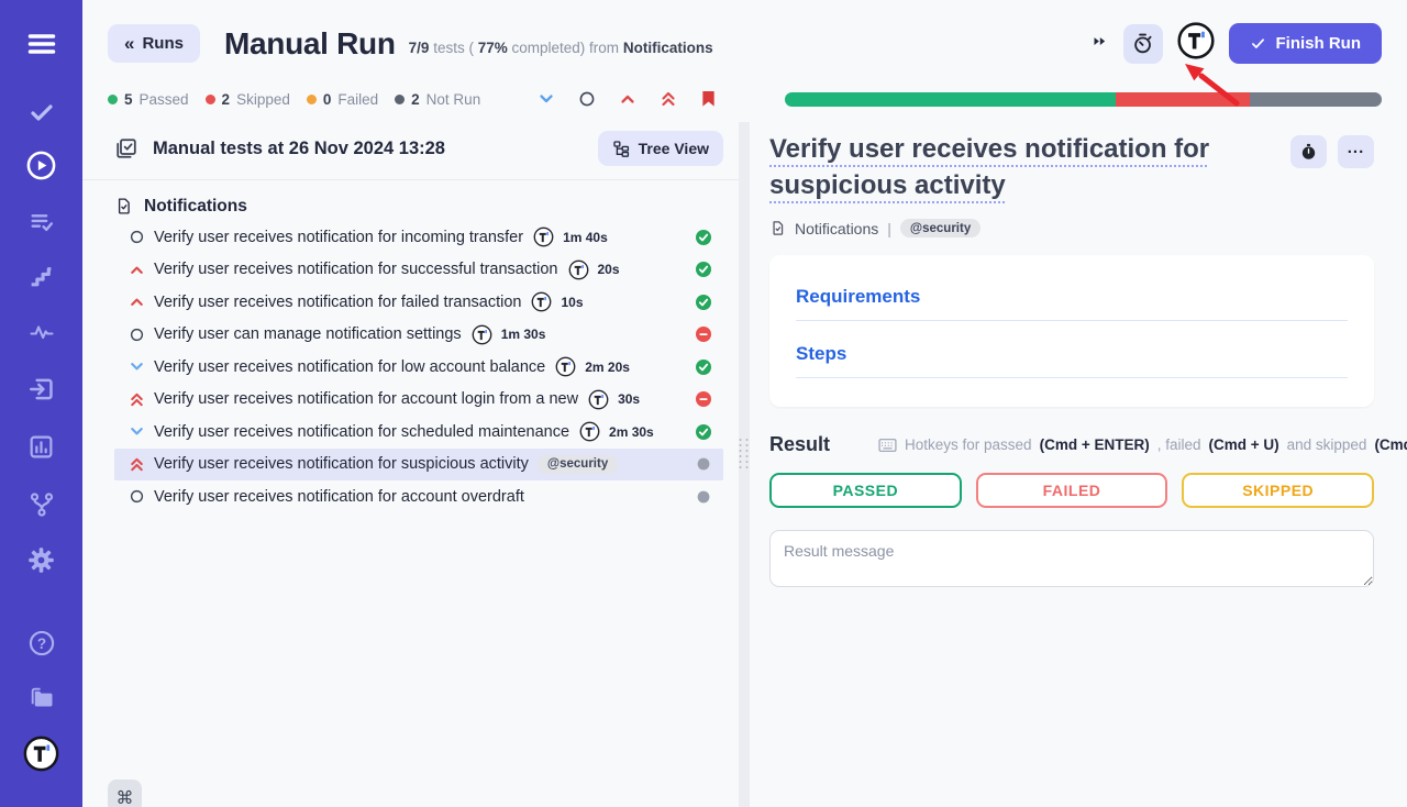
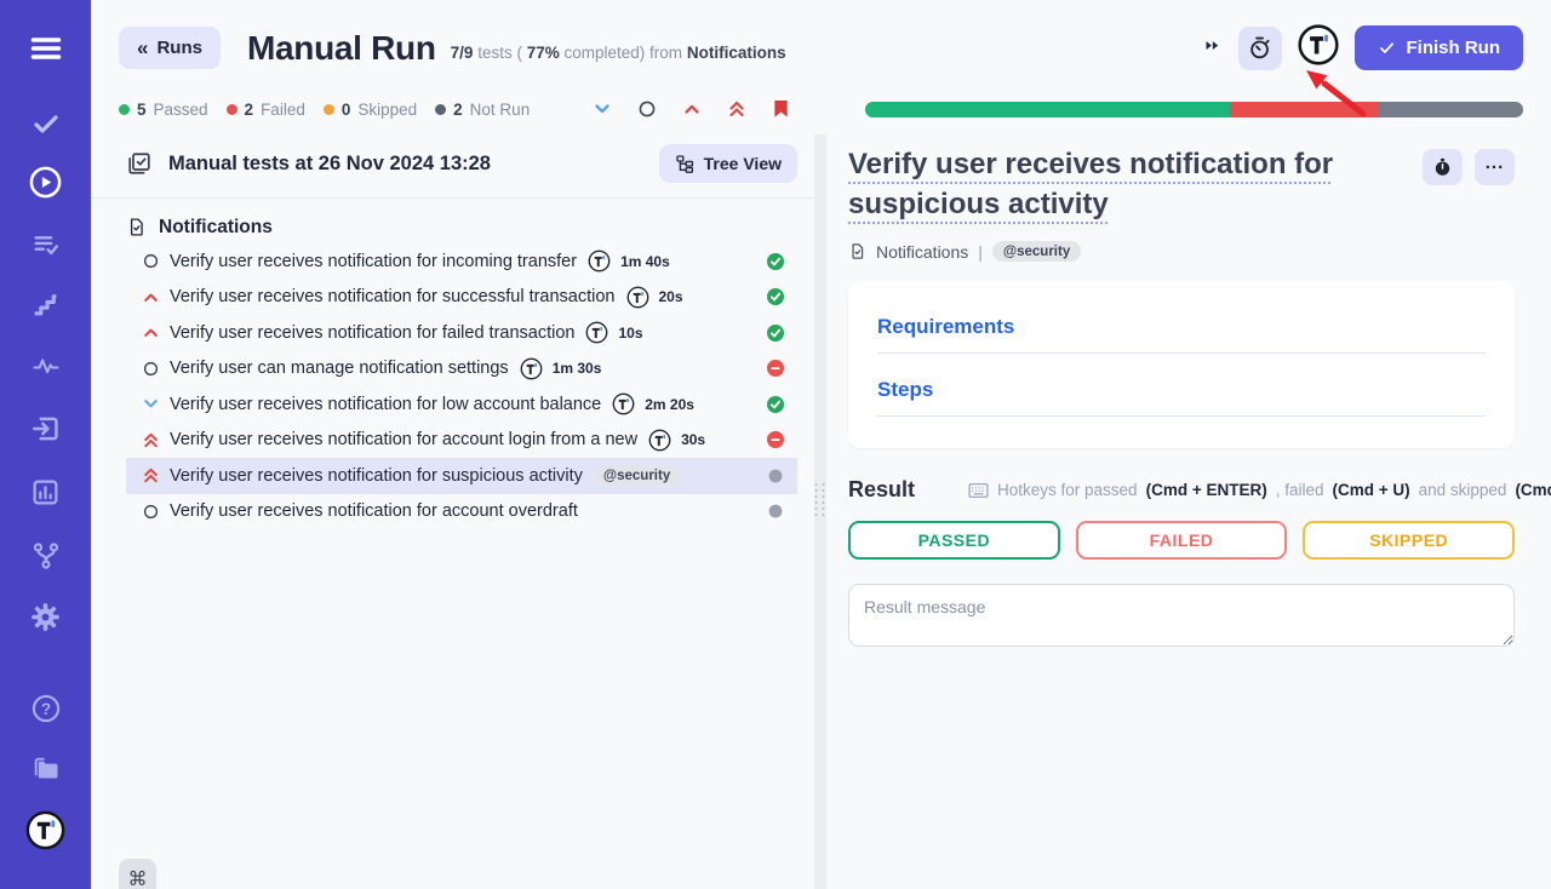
  ?
  «
  Runs
  Manual Run
  7/9 tests ( 77% completed) from Notifications
  Finish Run
  5
  Passed
  2
- Skipped
+ Failed
  0
- Failed
+ Skipped
  2
  Not Run
  Manual tests at 26 Nov 2024 13:28
  Tree View
  Notifications
  Verify user receives notification for incoming transfer
  1m 40s
  Verify user receives notification for successful transaction
  20s
  Verify user receives notification for failed transaction
  10s
  Verify user can manage notification settings
  1m 30s
  Verify user receives notification for low account balance
  2m 20s
  Verify user receives notification for account login from a new
  30s
- Verify user receives notification for scheduled maintenance
- 2m 30s
  Verify user receives notification for suspicious activity
  @security
  Verify user receives notification for account overdraft
  ⌘
  Verify user receives notification for suspicious activity
  ...
  Notifications
  |
  @security
  Requirements
  Steps
  Result
  Hotkeys for passed
  (Cmd + ENTER)
  , failed
  (Cmd + U)
  and skipped
  PASSED
  FAILED
  SKIPPED
  Result message
